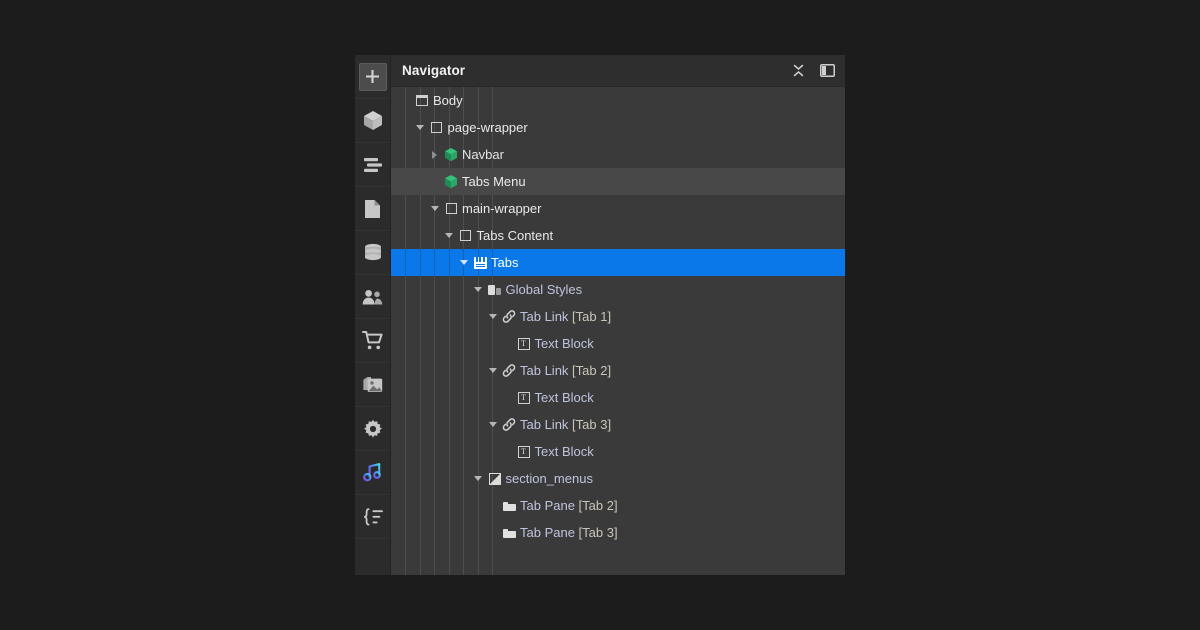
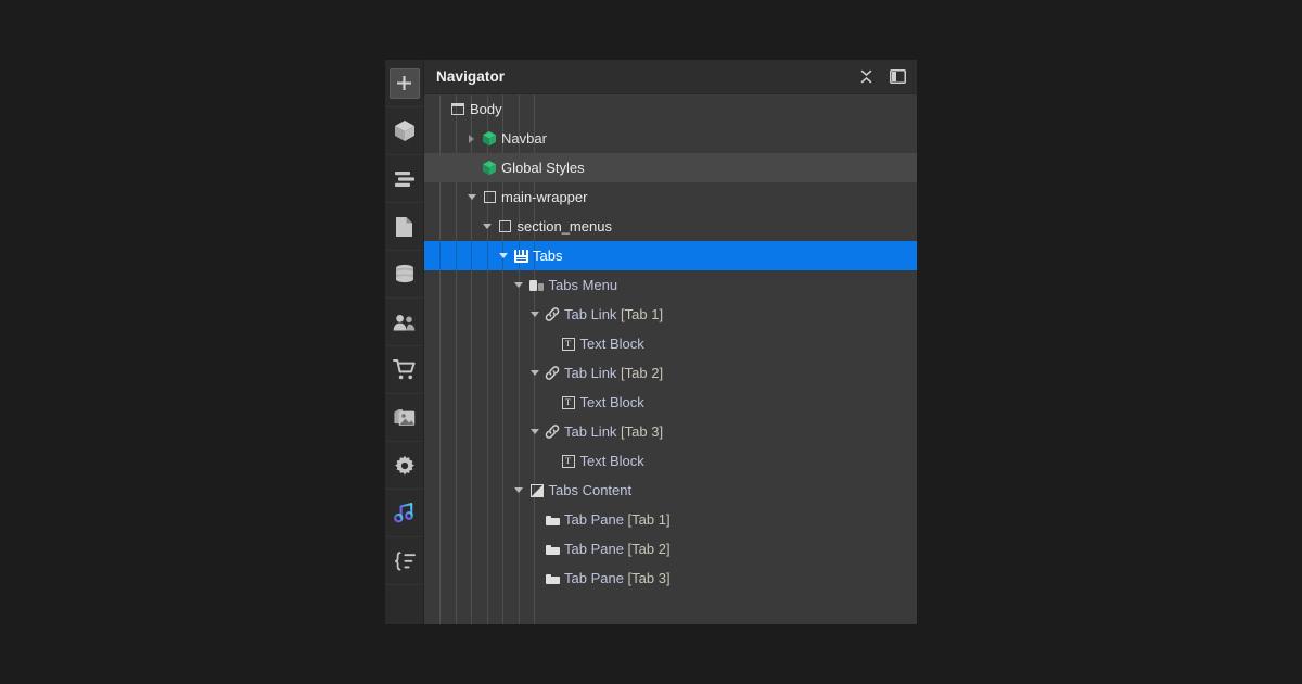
  Navigator
  Body
- page-wrapper
  Navbar
- Tabs Menu
+ Global Styles
  main-wrapper
- Tabs Content
+ section_menus
  Tabs
- Global Styles
+ Tabs Menu
  Tab Link [Tab 1]
  T
  Text Block
  Tab Link [Tab 2]
  T
  Text Block
  Tab Link [Tab 3]
  T
  Text Block
- section_menus
+ Tabs Content
+ Tab Pane [Tab 1]
  Tab Pane [Tab 2]
  Tab Pane [Tab 3]
